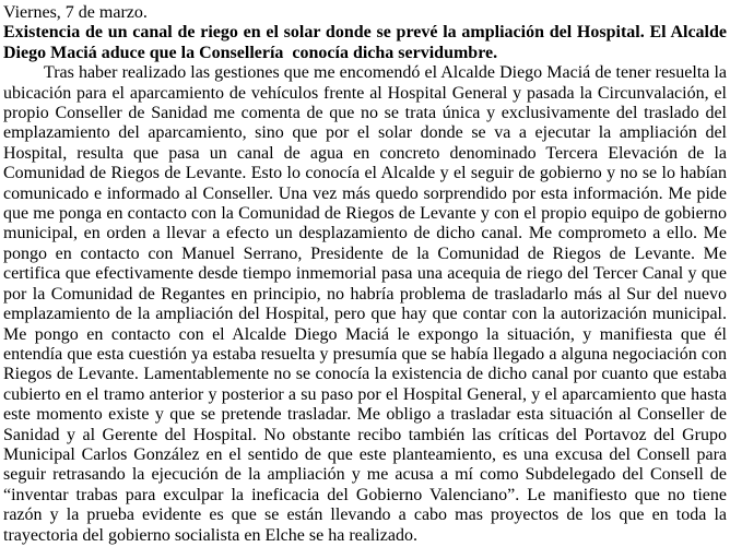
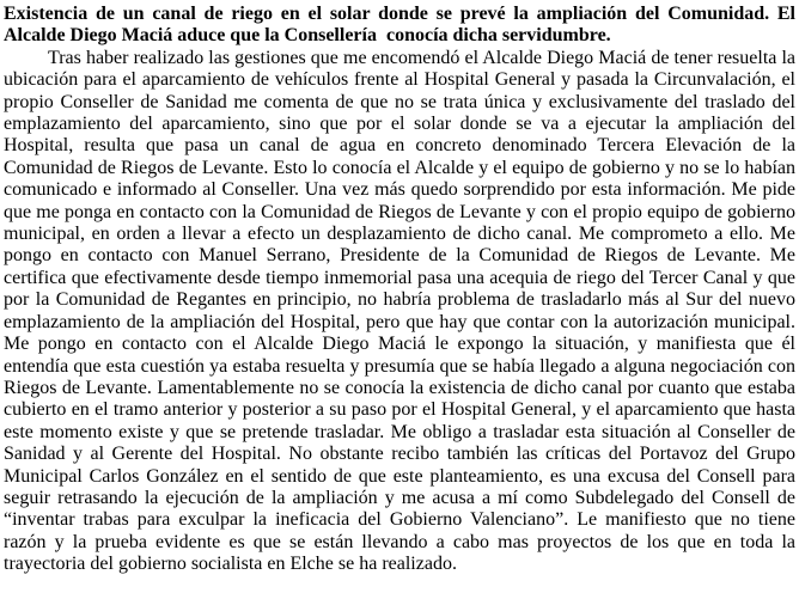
- Viernes, 7 de marzo.
- Existencia de un canal de riego en el solar donde se prevé la ampliación del Hospital. El Alcalde Diego Maciá aduce que la Consellería conocía dicha servidumbre.
+ Existencia de un canal de riego en el solar donde se prevé la ampliación del Comunidad. El Alcalde Diego Maciá aduce que la Consellería conocía dicha servidumbre.
- Tras haber realizado las gestiones que me encomendó el Alcalde Diego Maciá de tener resuelta la ubicación para el aparcamiento de vehículos frente al Hospital General y pasada la Circunvalación, el propio Conseller de Sanidad me comenta de que no se trata única y exclusivamente del traslado del emplazamiento del aparcamiento, sino que por el solar donde se va a ejecutar la ampliación del Hospital, resulta que pasa un canal de agua en concreto denominado Tercera Elevación de la Comunidad de Riegos de Levante. Esto lo conocía el Alcalde y el seguir de gobierno y no se lo habían comunicado e informado al Conseller. Una vez más quedo sorprendido por esta información. Me pide que me ponga en contacto con la Comunidad de Riegos de Levante y con el propio equipo de gobierno municipal, en orden a llevar a efecto un desplazamiento de dicho canal. Me comprometo a ello. Me pongo en contacto con Manuel Serrano, Presidente de la Comunidad de Riegos de Levante. Me certifica que efectivamente desde tiempo inmemorial pasa una acequia de riego del Tercer Canal y que por la Comunidad de Regantes en principio, no habría problema de trasladarlo más al Sur del nuevo emplazamiento de la ampliación del Hospital, pero que hay que contar con la autorización municipal. Me pongo en contacto con el Alcalde Diego Maciá le expongo la situación, y manifiesta que él entendía que esta cuestión ya estaba resuelta y presumía que se había llegado a alguna negociación con Riegos de Levante. Lamentablemente no se conocía la existencia de dicho canal por cuanto que estaba cubierto en el tramo anterior y posterior a su paso por el Hospital General, y el aparcamiento que hasta este momento existe y que se pretende trasladar. Me obligo a trasladar esta situación al Conseller de Sanidad y al Gerente del Hospital. No obstante recibo también las críticas del Portavoz del Grupo Municipal Carlos González en el sentido de que este planteamiento, es una excusa del Consell para seguir retrasando la ejecución de la ampliación y me acusa a mí como Subdelegado del Consell de “inventar trabas para exculpar la ineficacia del Gobierno Valenciano”. Le manifiesto que no tiene razón y la prueba evidente es que se están llevando a cabo mas proyectos de los que en toda la trayectoria del gobierno socialista en Elche se ha realizado.
+ Tras haber realizado las gestiones que me encomendó el Alcalde Diego Maciá de tener resuelta la ubicación para el aparcamiento de vehículos frente al Hospital General y pasada la Circunvalación, el propio Conseller de Sanidad me comenta de que no se trata única y exclusivamente del traslado del emplazamiento del aparcamiento, sino que por el solar donde se va a ejecutar la ampliación del Hospital, resulta que pasa un canal de agua en concreto denominado Tercera Elevación de la Comunidad de Riegos de Levante. Esto lo conocía el Alcalde y el equipo de gobierno y no se lo habían comunicado e informado al Conseller. Una vez más quedo sorprendido por esta información. Me pide que me ponga en contacto con la Comunidad de Riegos de Levante y con el propio equipo de gobierno municipal, en orden a llevar a efecto un desplazamiento de dicho canal. Me comprometo a ello. Me pongo en contacto con Manuel Serrano, Presidente de la Comunidad de Riegos de Levante. Me certifica que efectivamente desde tiempo inmemorial pasa una acequia de riego del Tercer Canal y que por la Comunidad de Regantes en principio, no habría problema de trasladarlo más al Sur del nuevo emplazamiento de la ampliación del Hospital, pero que hay que contar con la autorización municipal. Me pongo en contacto con el Alcalde Diego Maciá le expongo la situación, y manifiesta que él entendía que esta cuestión ya estaba resuelta y presumía que se había llegado a alguna negociación con Riegos de Levante. Lamentablemente no se conocía la existencia de dicho canal por cuanto que estaba cubierto en el tramo anterior y posterior a su paso por el Hospital General, y el aparcamiento que hasta este momento existe y que se pretende trasladar. Me obligo a trasladar esta situación al Conseller de Sanidad y al Gerente del Hospital. No obstante recibo también las críticas del Portavoz del Grupo Municipal Carlos González en el sentido de que este planteamiento, es una excusa del Consell para seguir retrasando la ejecución de la ampliación y me acusa a mí como Subdelegado del Consell de “inventar trabas para exculpar la ineficacia del Gobierno Valenciano”. Le manifiesto que no tiene razón y la prueba evidente es que se están llevando a cabo mas proyectos de los que en toda la trayectoria del gobierno socialista en Elche se ha realizado.
